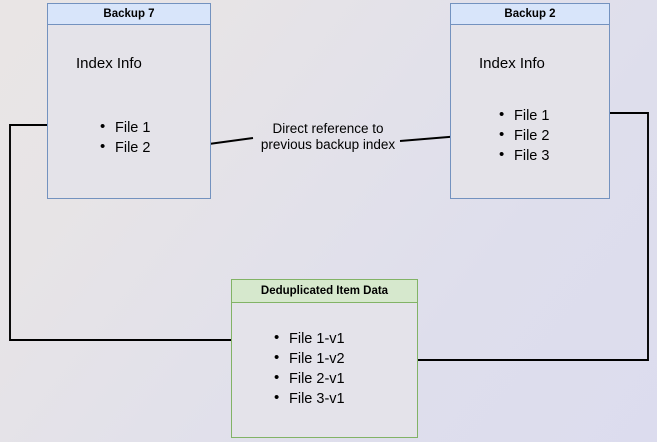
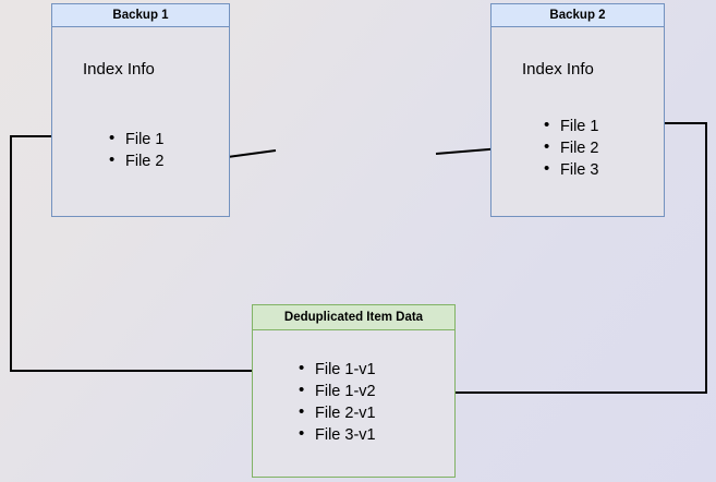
- Backup 7
+ Backup 1
  Index Info
  File 1
  File 2
  Backup 2
  Index Info
  File 1
  File 2
  File 3
  Deduplicated Item Data
  File 1-v1
  File 1-v2
  File 2-v1
  File 3-v1
- Direct reference to
- previous backup index
